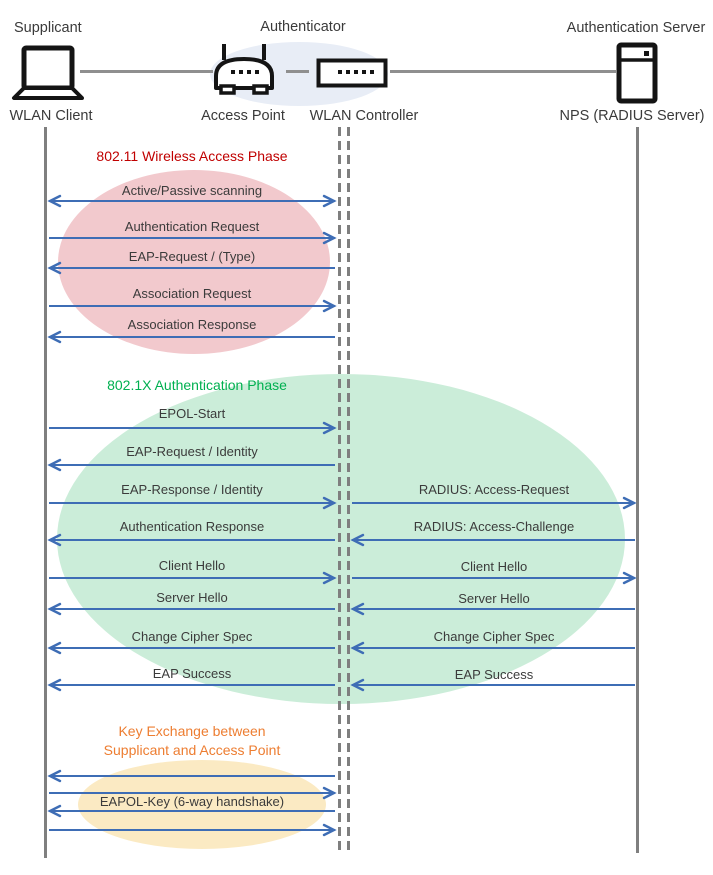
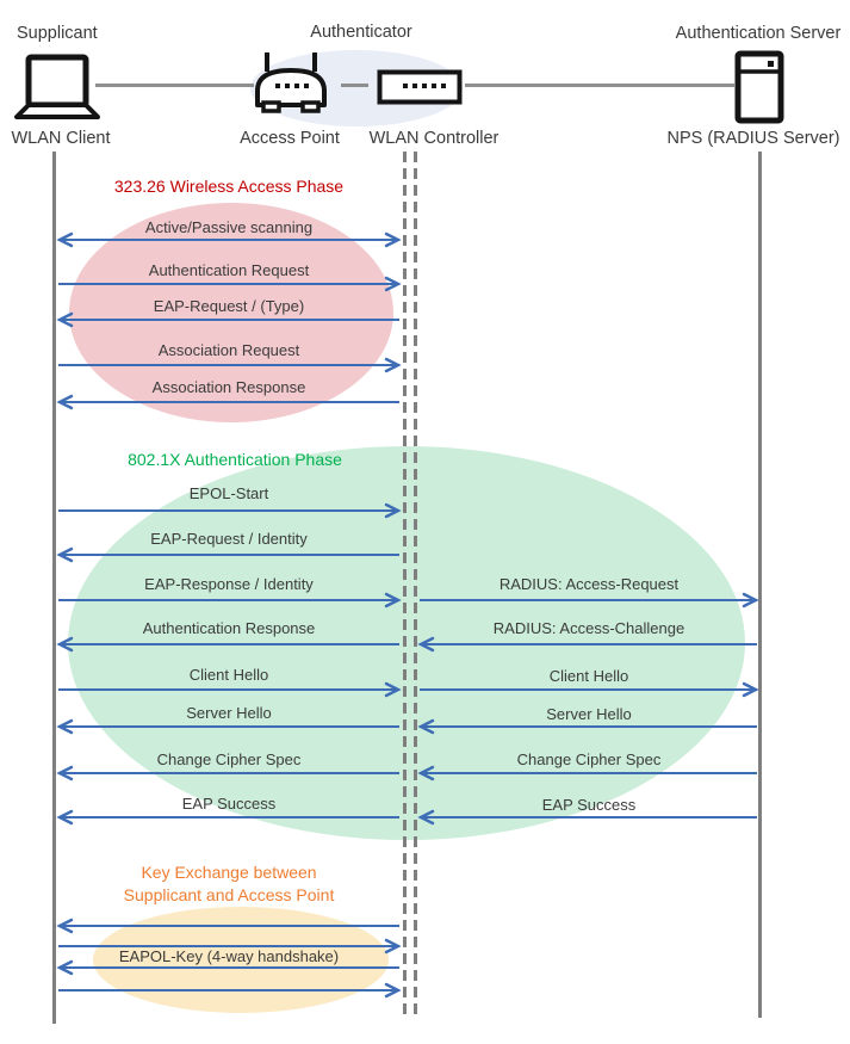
  Supplicant
  Authenticator
  Authentication Server
  WLAN Client
  Access Point
  WLAN Controller
  NPS (RADIUS Server)
  Active/Passive scanning
  Authentication Request
  EAP-Request / (Type)
  Association Request
  Association Response
  EPOL-Start
  EAP-Request / Identity
  EAP-Response / Identity
  Authentication Response
  Client Hello
  Server Hello
  Change Cipher Spec
  EAP Success
- EAPOL-Key (6-way handshake)
+ EAPOL-Key (4-way handshake)
  RADIUS: Access-Request
  RADIUS: Access-Challenge
  Client Hello
  Server Hello
  Change Cipher Spec
  EAP Success
- 802.11 Wireless Access Phase
+ 323.26 Wireless Access Phase
  802.1X Authentication Phase
  Key Exchange between
  Supplicant and Access Point
